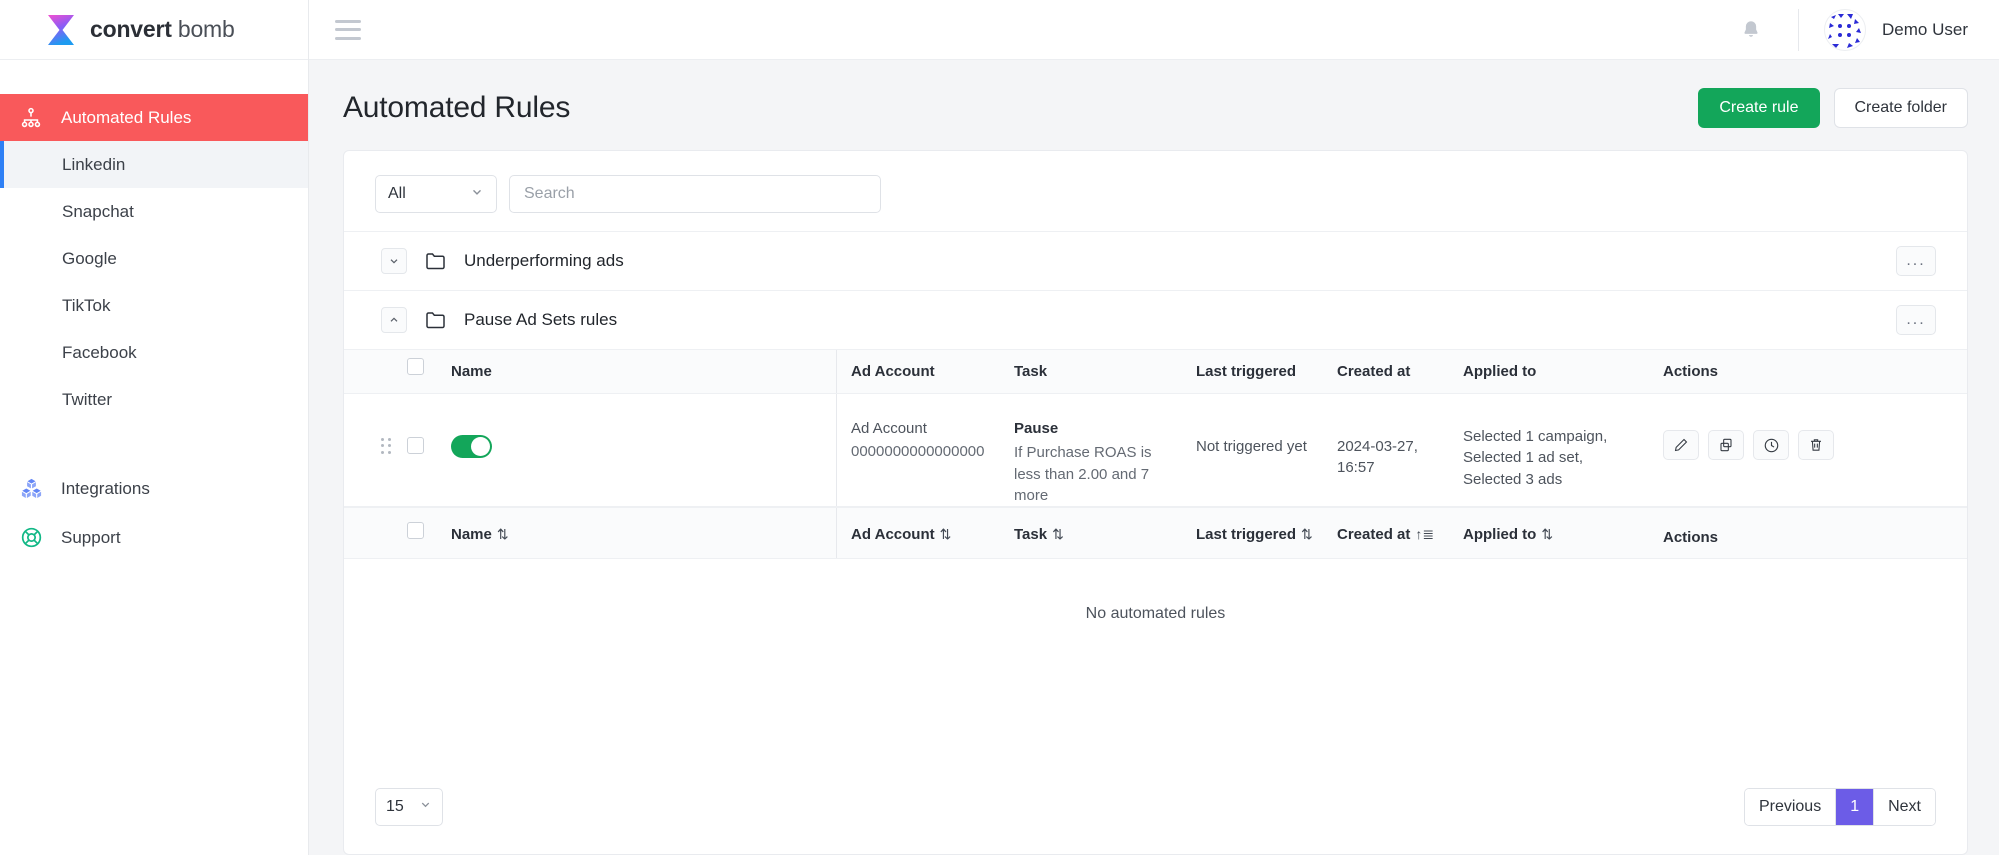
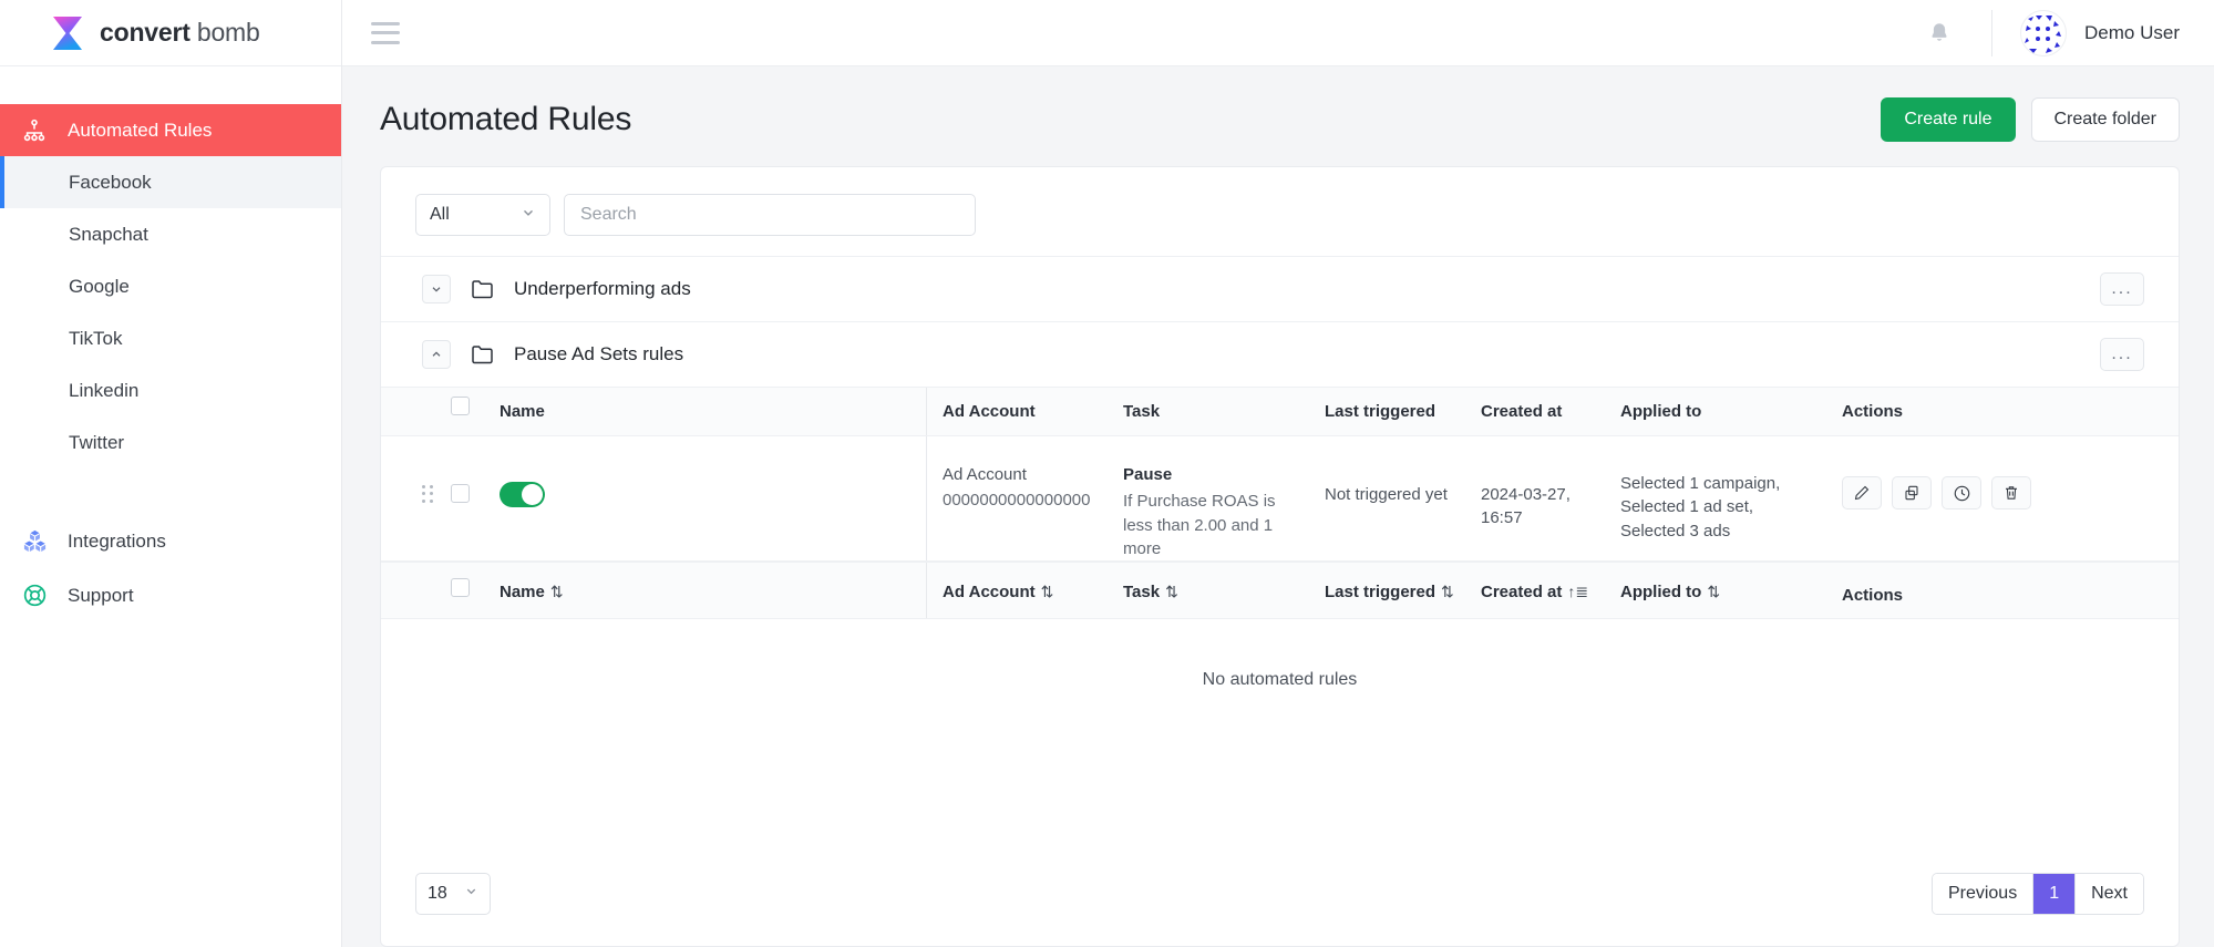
  convert bomb
  Automated Rules
- Linkedin
+ Facebook
  Snapchat
  Google
  TikTok
- Facebook
+ Linkedin
  Twitter
  Integrations
  Support
  Demo User
  Automated Rules
  Create rule
  Create folder
  All
  Search
  Underperforming ads
  ...
  Pause Ad Sets rules
  ...
  Name
  Ad Account
  Task
  Last triggered
  Created at
  Applied to
  Actions
  Ad Account
  0000000000000000
  Pause
- If Purchase ROAS is less than 2.00 and 7 more
+ If Purchase ROAS is less than 2.00 and 1 more
  Not triggered yet
  2024-03-27, 16:57
  Selected 1 campaign, Selected 1 ad set, Selected 3 ads
  Name ⇅
  Ad Account ⇅
  Task ⇅
  Last triggered ⇅
  Created at ↑≣
  Applied to ⇅
  Actions
  No automated rules
- 15
+ 18
  Previous
  1
  Next
